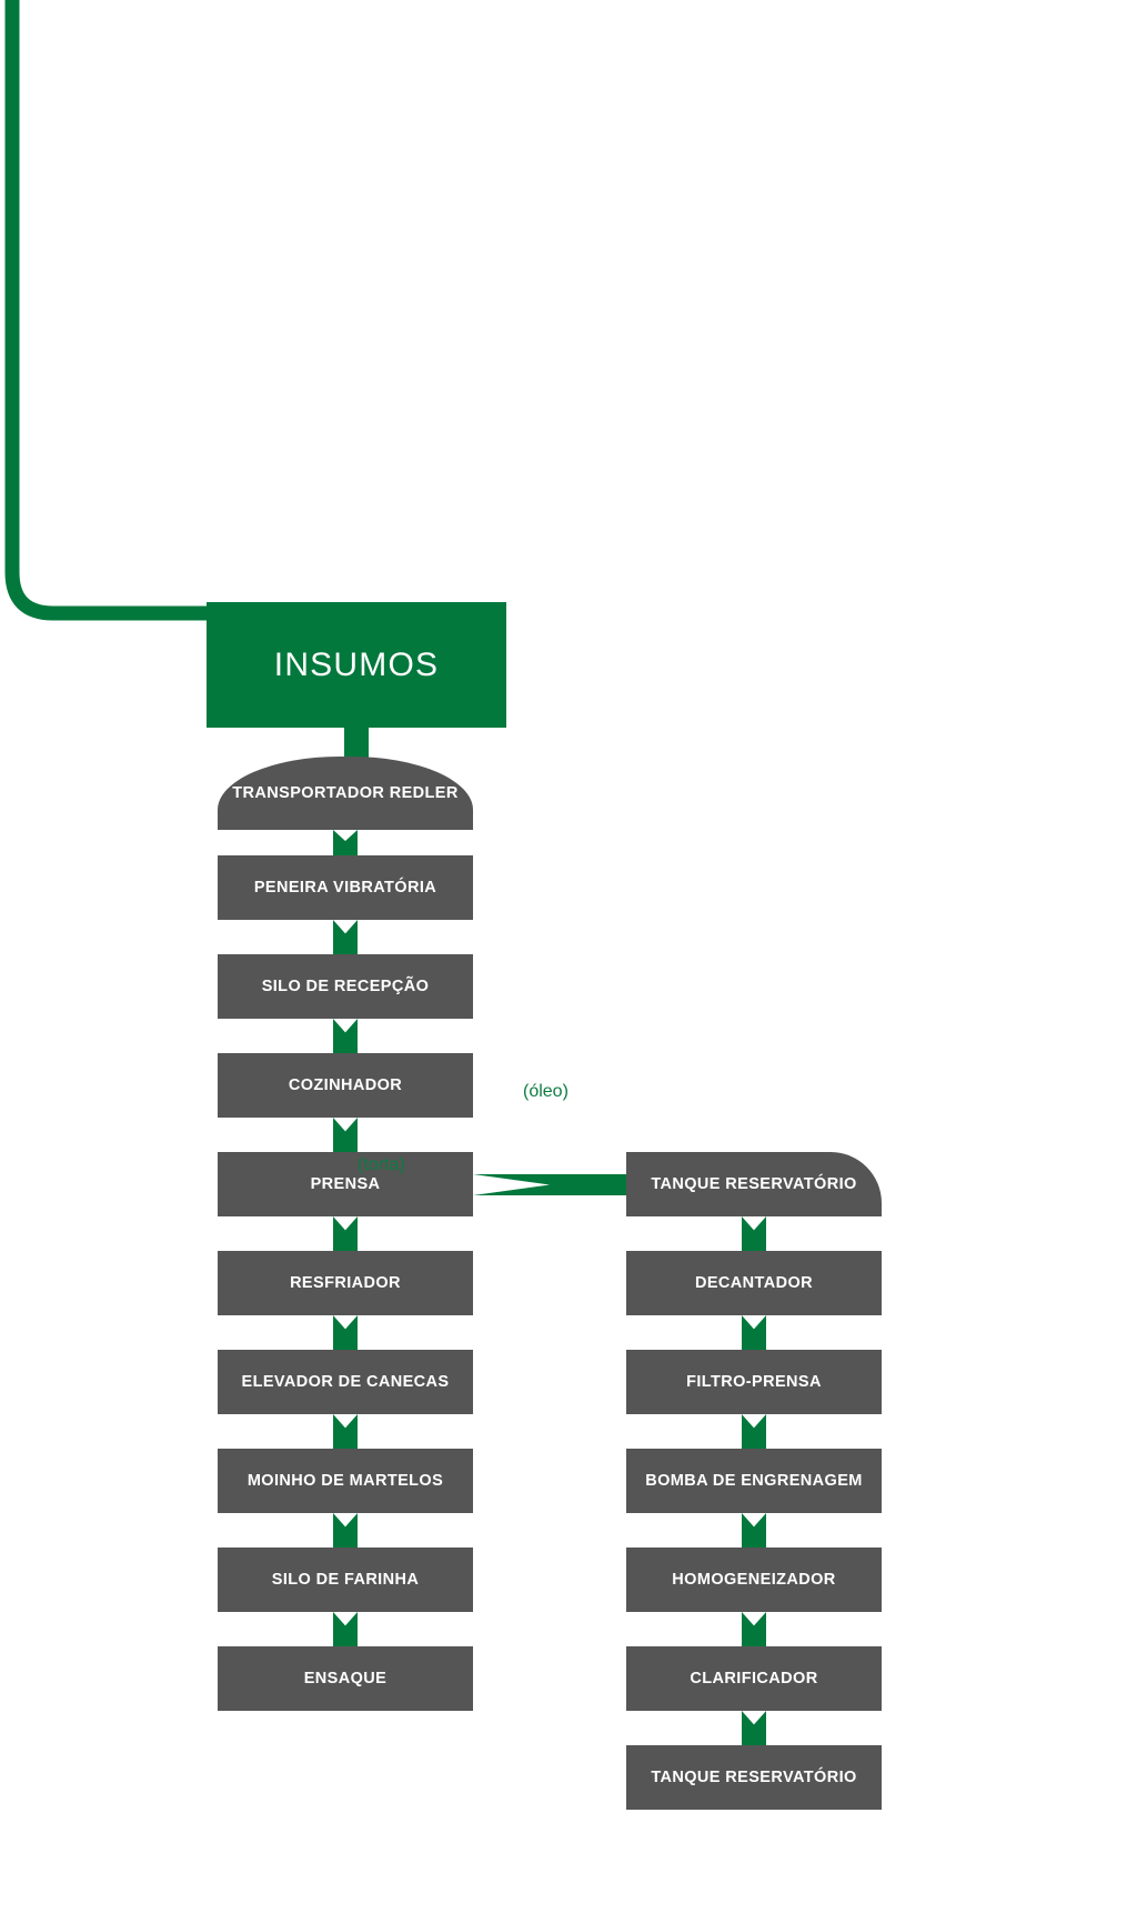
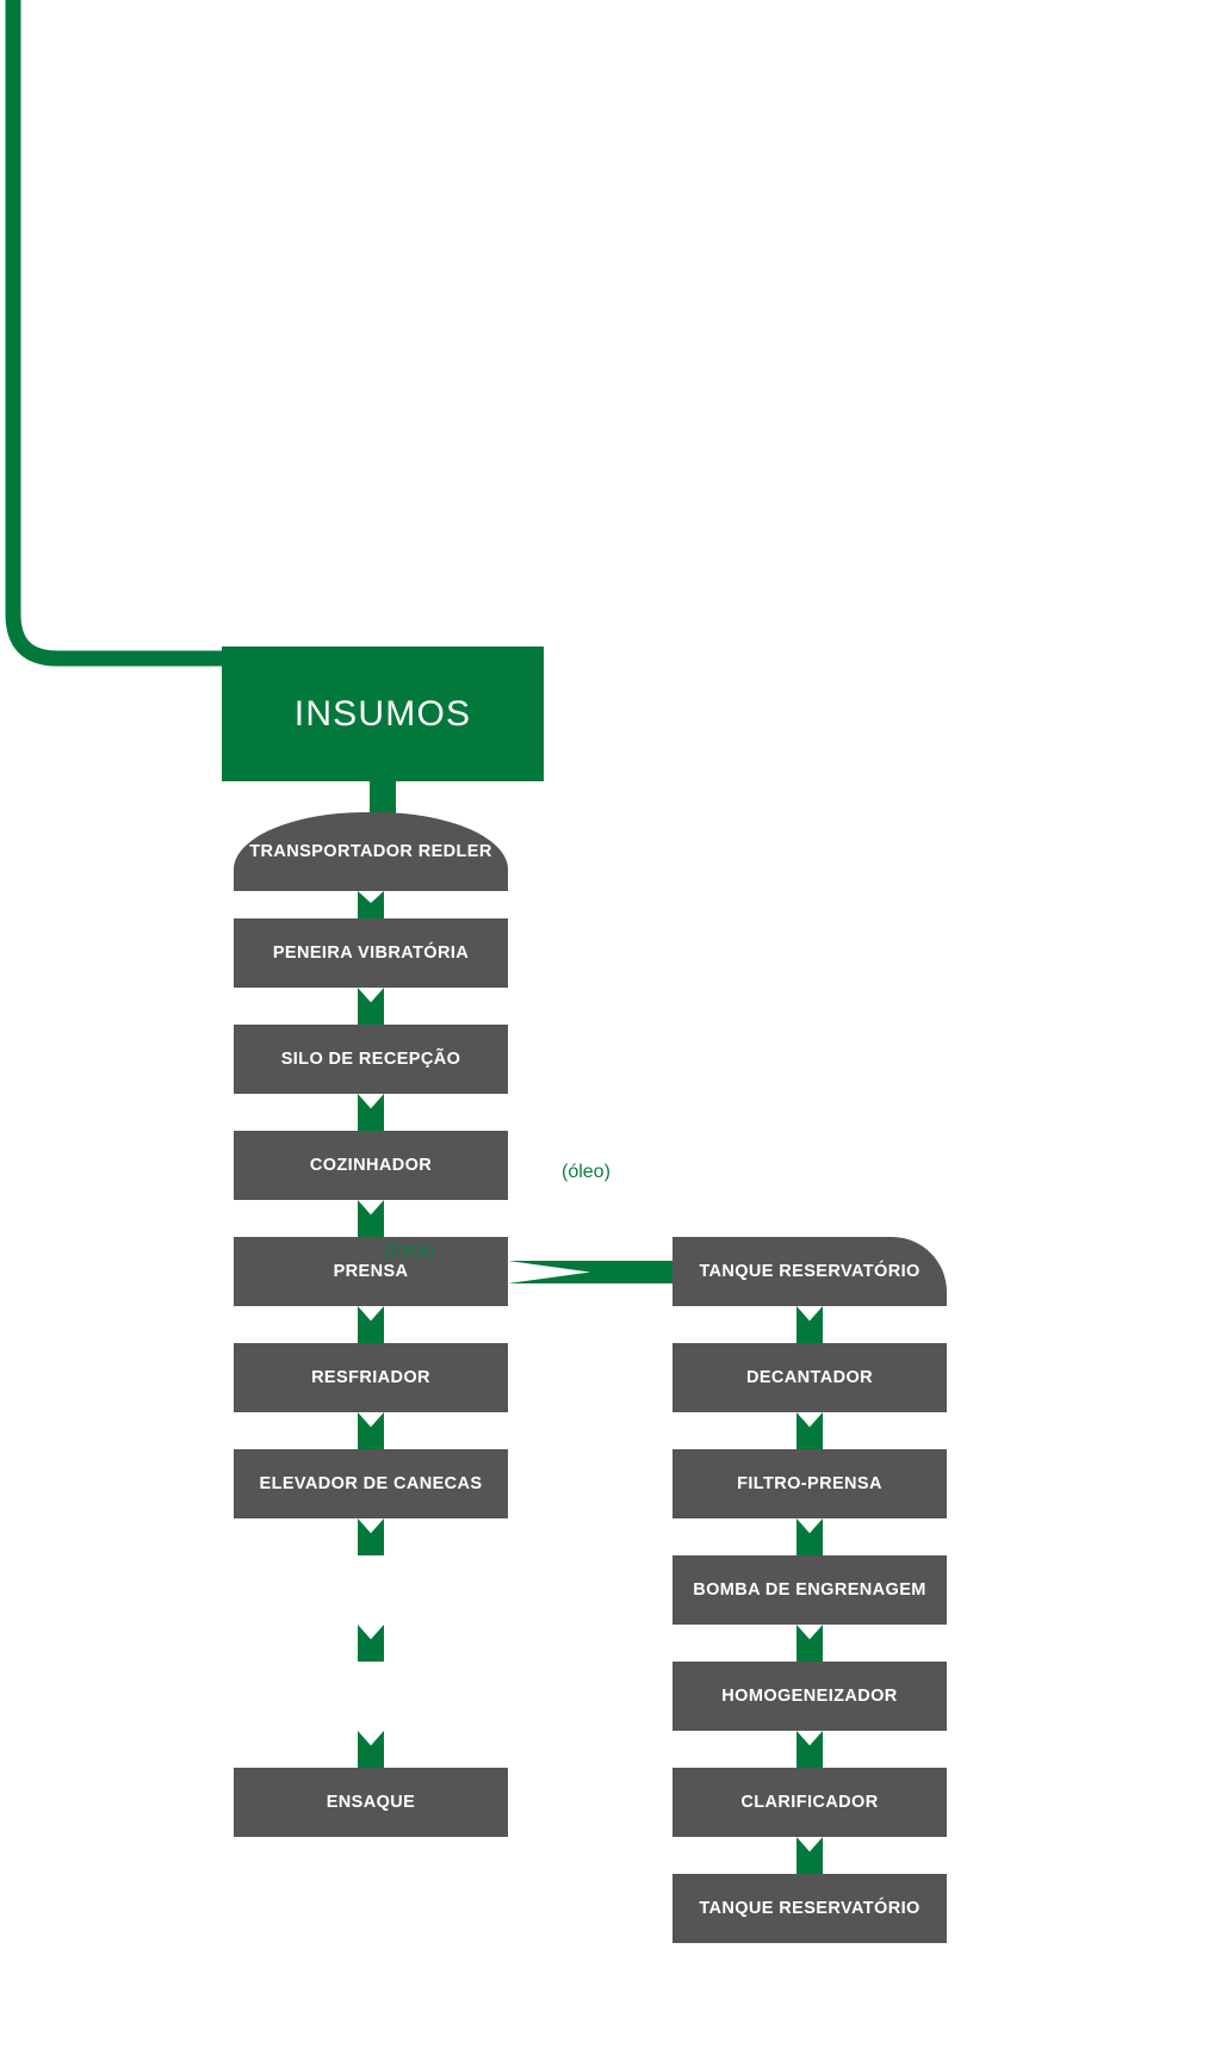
  INSUMOS
  TRANSPORTADOR REDLER
  PENEIRA VIBRATÓRIA
  SILO DE RECEPÇÃO
  COZINHADOR
  PRENSA
  (óleo)
  (torta)
  RESFRIADOR
  ELEVADOR DE CANECAS
- MOINHO DE MARTELOS
- SILO DE FARINHA
  ENSAQUE
  TANQUE RESERVATÓRIO
  DECANTADOR
  FILTRO-PRENSA
  BOMBA DE ENGRENAGEM
  HOMOGENEIZADOR
  CLARIFICADOR
  TANQUE RESERVATÓRIO
